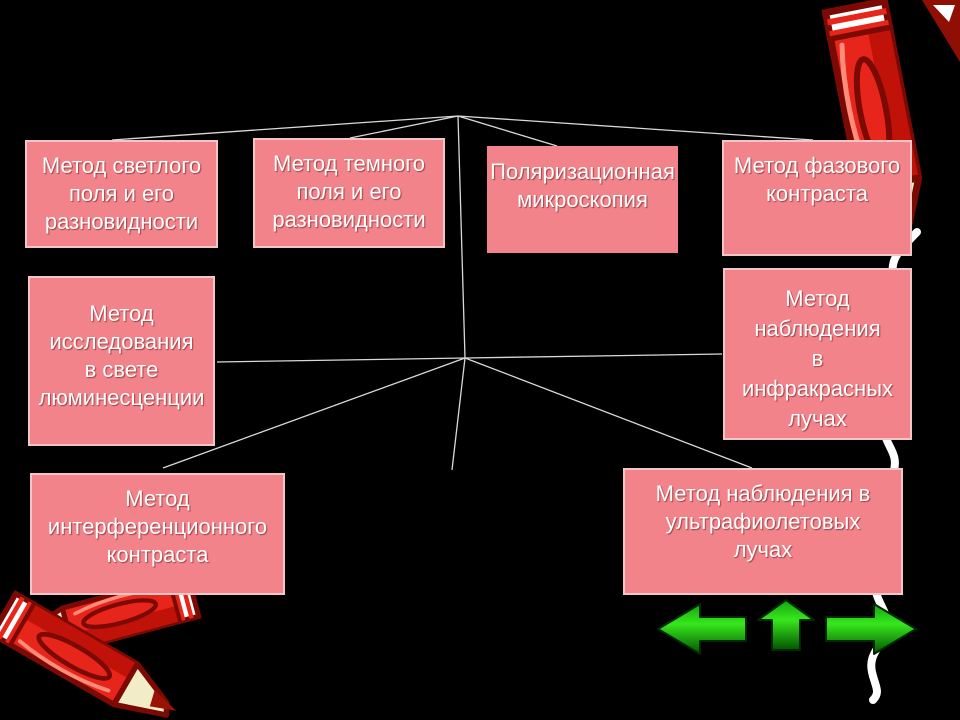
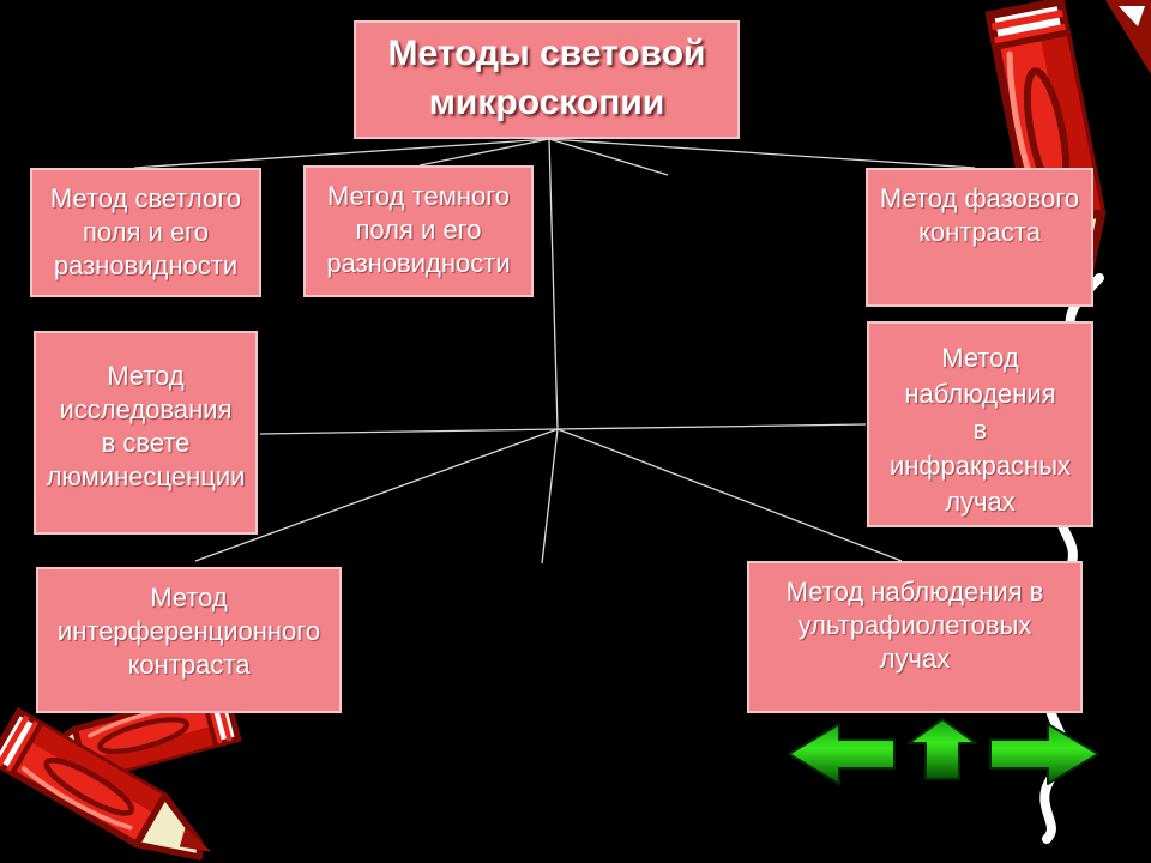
+ Методы световой
+ микроскопии
  Метод светлого
  поля и его
  разновидности
  Метод темного
  поля и его
  разновидности
- Поляризационная
- микроскопия
  Метод фазового
  контраста
  Метод
  исследования
  в свете
  люминесценции
  Метод
  наблюдения
  в
  инфракрасных
  лучах
  Метод
  интерференционного
  контраста
  Метод наблюдения в
  ультрафиолетовых
  лучах
